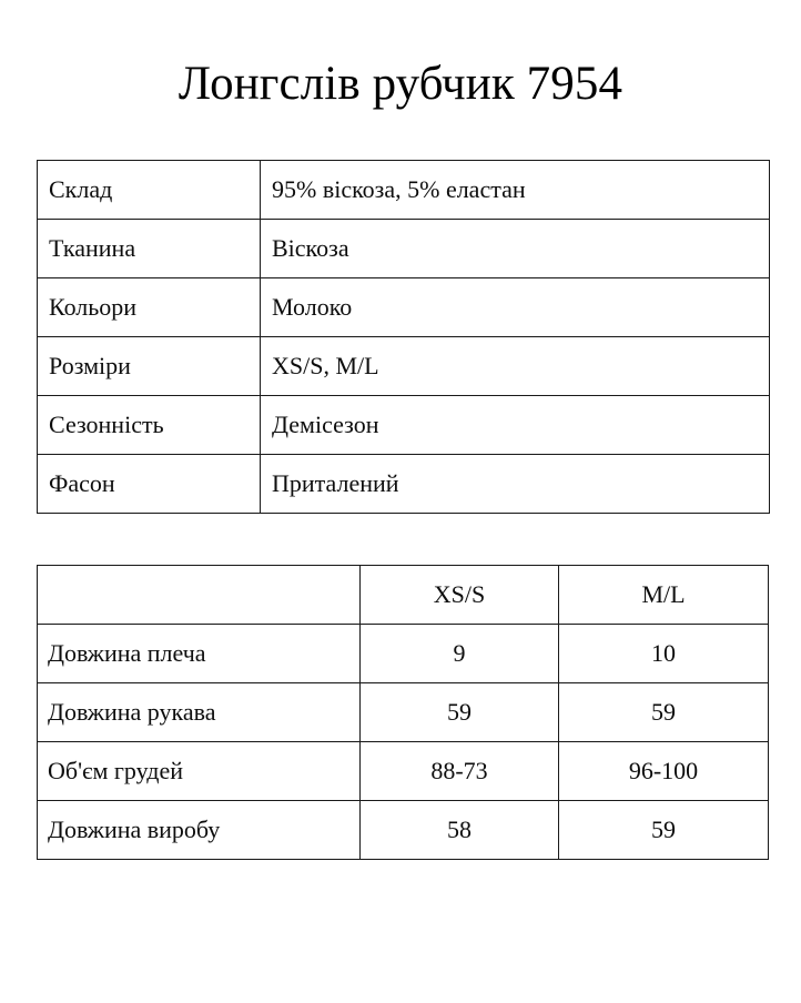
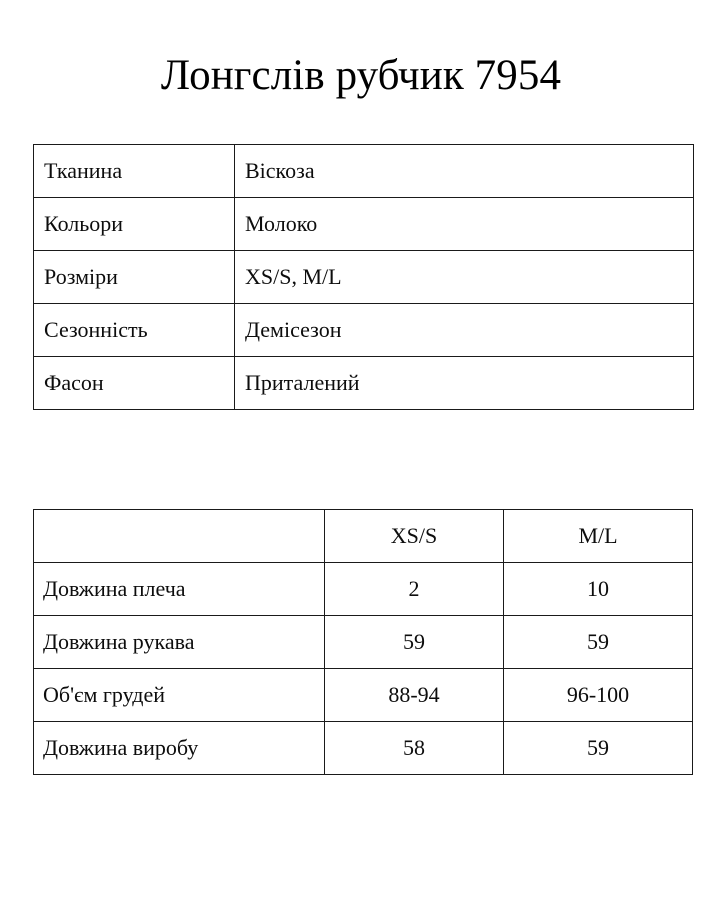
  Лонгслів рубчик 7954
- Склад	95% віскоза, 5% еластан
  Тканина	Віскоза
  Кольори	Молоко
  Розміри	XS/S, M/L
  Сезонність	Демісезон
  Фасон	Приталений
  	XS/S	M/L
- Довжина плеча	9	10
+ Довжина плеча	2	10
  Довжина рукава	59	59
- Об'єм грудей	88-73	96-100
+ Об'єм грудей	88-94	96-100
  Довжина виробу	58	59
